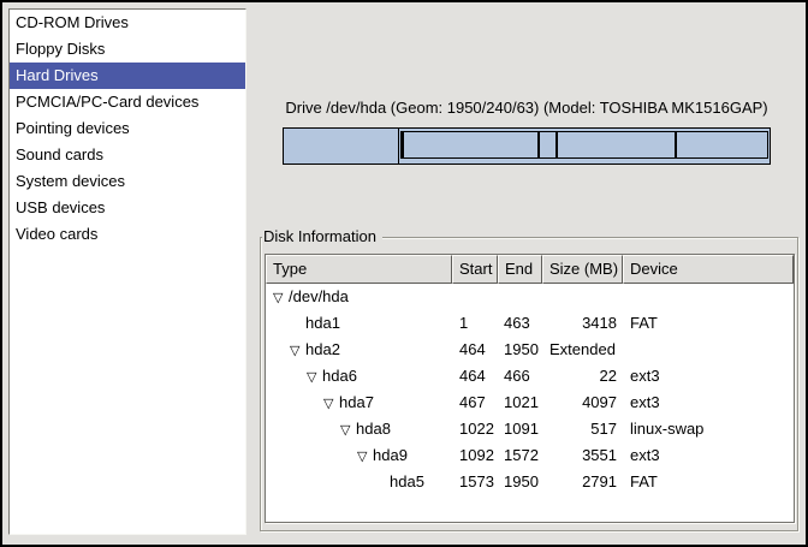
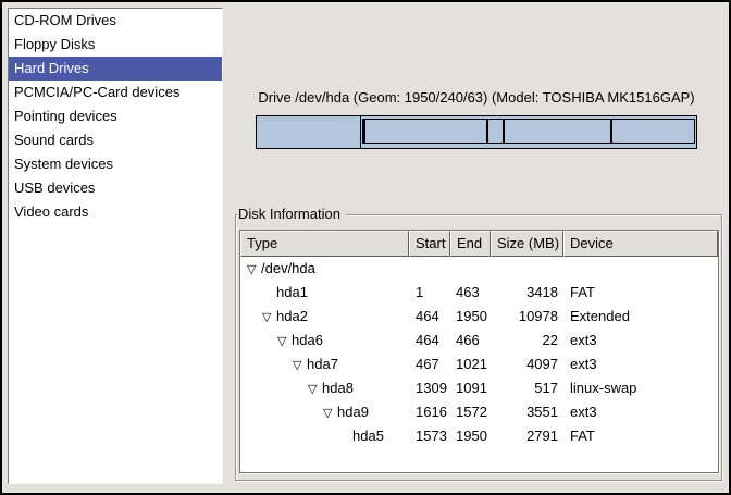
  CD-ROM Drives
  Floppy Disks
  Hard Drives
  PCMCIA/PC-Card devices
  Pointing devices
  Sound cards
  System devices
  USB devices
  Video cards
  Drive /dev/hda (Geom: 1950/240/63) (Model: TOSHIBA MK1516GAP)
  Disk Information
  Type
  Start
  End
  Size (MB)
  Device
  ▽ /dev/hda
  hda1
  1
  463
  3418
  FAT
  ▽ hda2
  464
  1950
+ 10978
  Extended
  ▽ hda6
  464
  466
  22
  ext3
  ▽ hda7
  467
  1021
  4097
  ext3
  ▽ hda8
- 1022
+ 1309
  1091
  517
  linux-swap
  ▽ hda9
- 1092
+ 1616
  1572
  3551
  ext3
  hda5
  1573
  1950
  2791
  FAT
